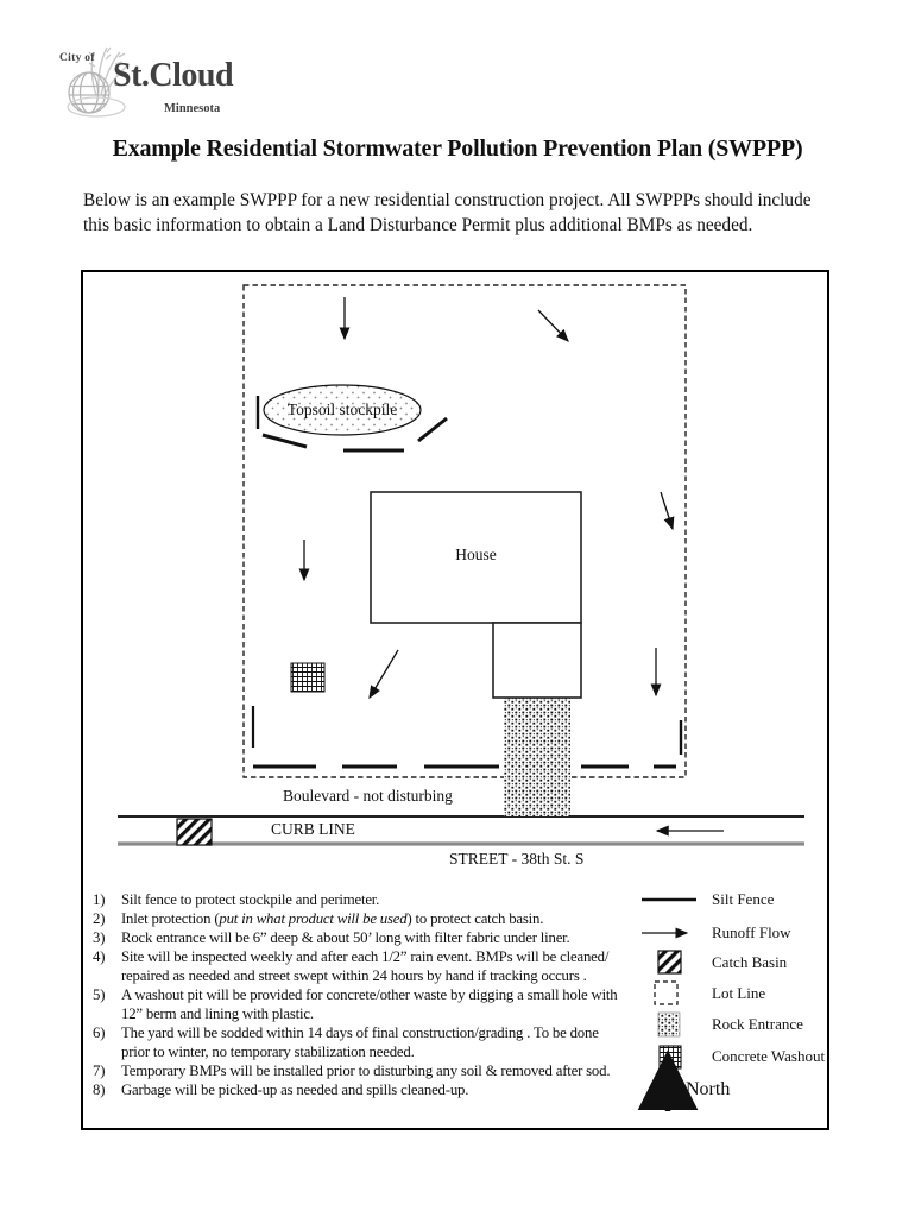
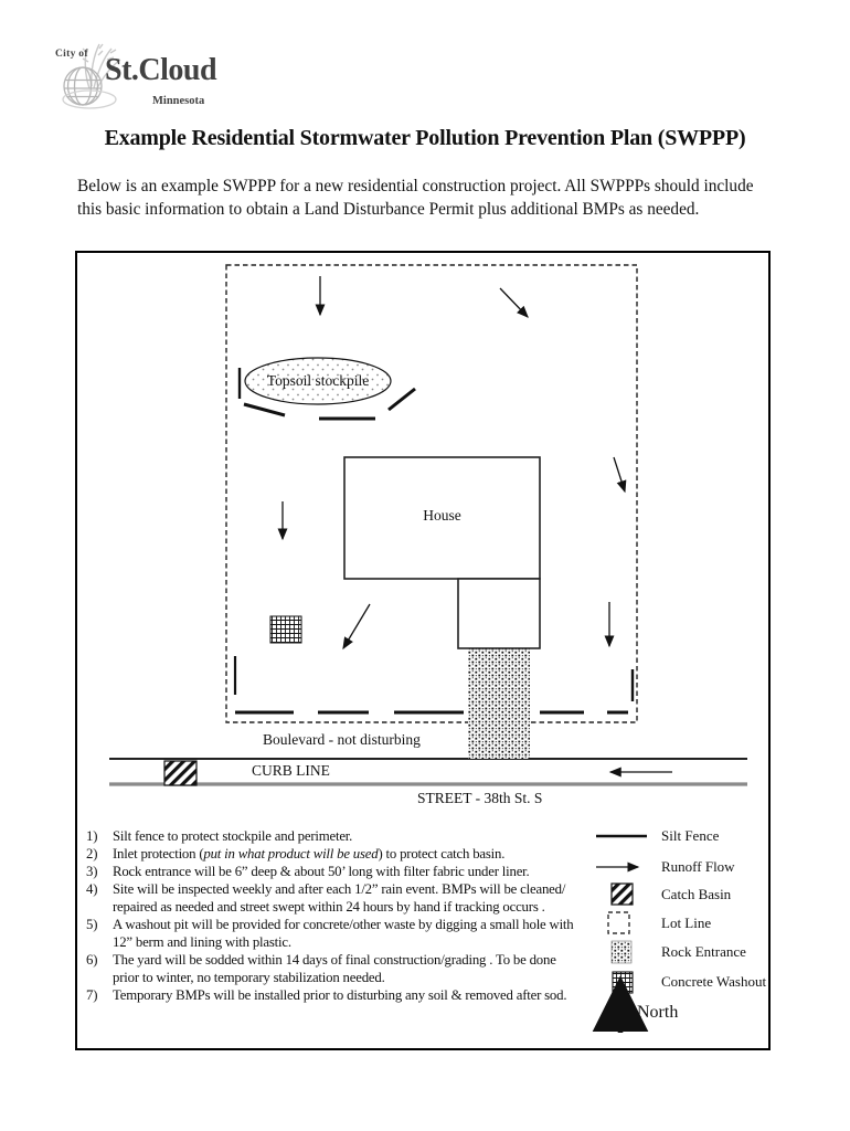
  City of
  St.Cloud
  Minnesota
  Example Residential Stormwater Pollution Prevention Plan (SWPPP)
  Below is an example SWPPP for a new residential construction project. All SWPPPs should include this basic information to obtain a Land Disturbance Permit plus additional BMPs as needed.
  Topsoil stockpile
  House
  Boulevard - not disturbing
  CURB LINE
  STREET - 38th St. S
  1)
  Silt fence to protect stockpile and perimeter.
  2)
  Inlet protection (put in what product will be used) to protect catch basin.
  3)
  Rock entrance will be 6” deep & about 50’ long with filter fabric under liner.
  4)
  Site will be inspected weekly and after each 1/2” rain event. BMPs will be cleaned/
  repaired as needed and street swept within 24 hours by hand if tracking occurs .
  5)
  A washout pit will be provided for concrete/other waste by digging a small hole with
  12” berm and lining with plastic.
  6)
  The yard will be sodded within 14 days of final construction/grading . To be done
  prior to winter, no temporary stabilization needed.
  7)
  Temporary BMPs will be installed prior to disturbing any soil & removed after sod.
- 8)
- Garbage will be picked-up as needed and spills cleaned-up.
  Silt Fence
  Runoff Flow
  Catch Basin
  Lot Line
  Rock Entrance
  Concrete Washout
  North
